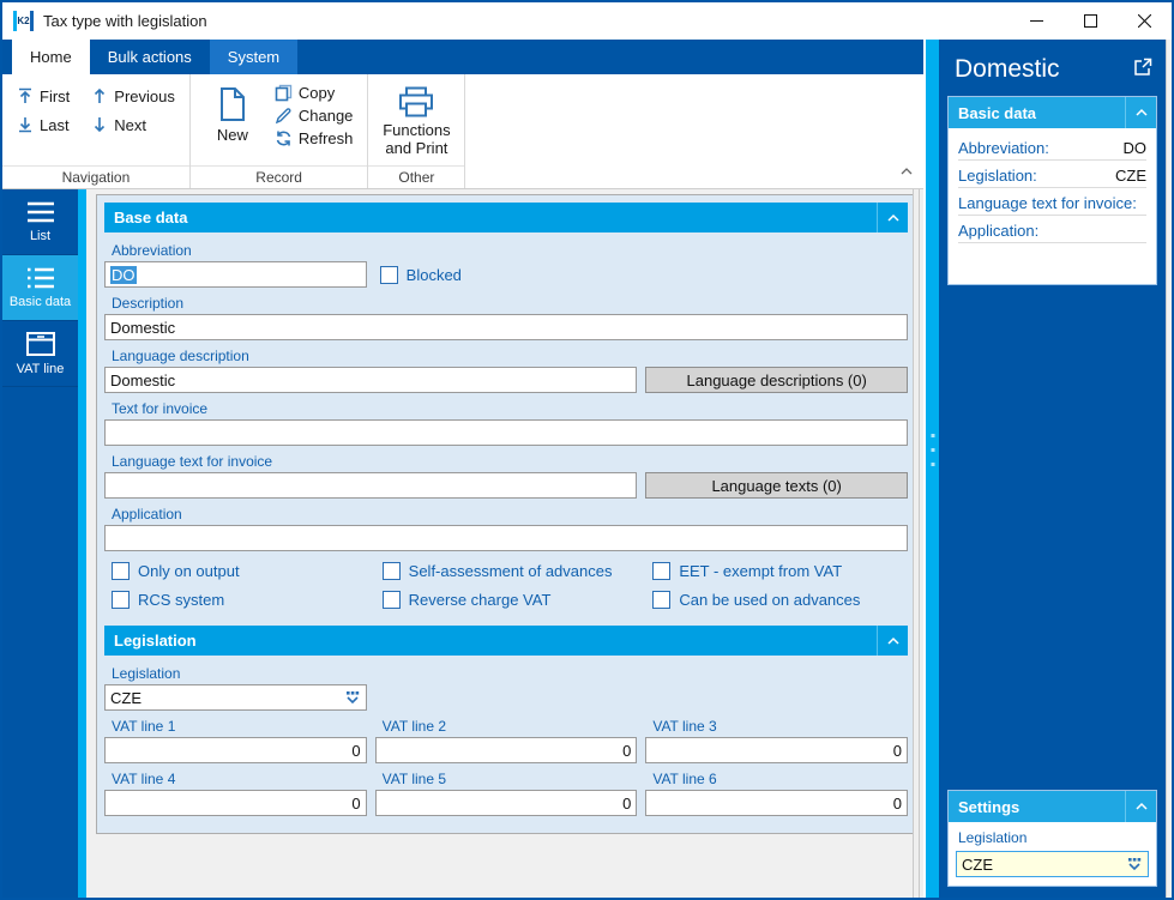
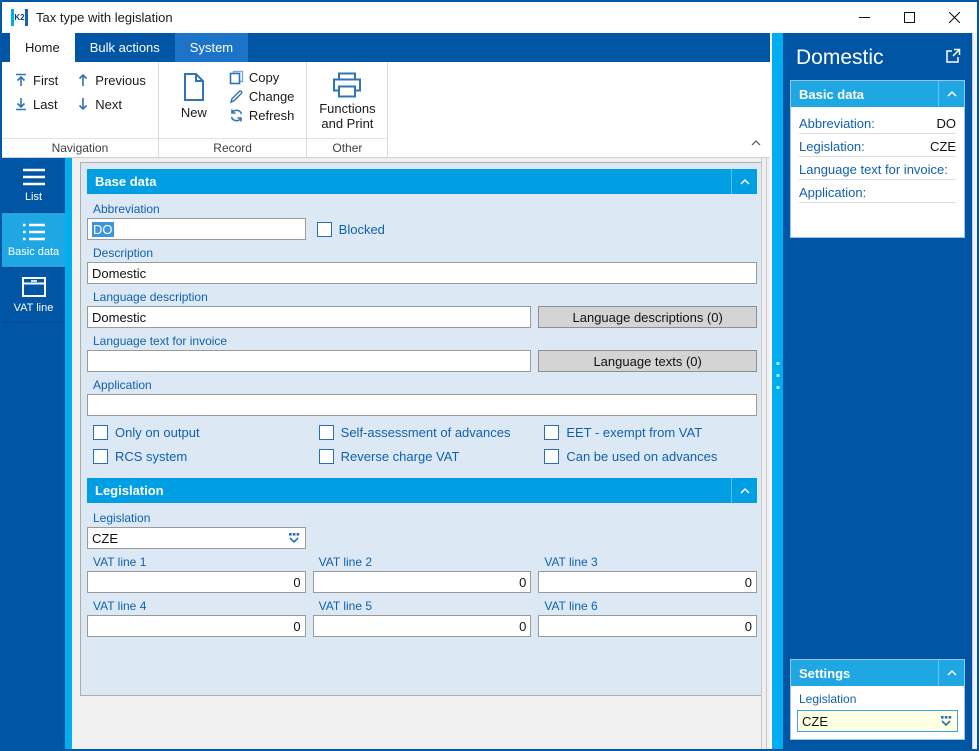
  K2
  Tax type with legislation
  Home
  Bulk actions
  System
  First
  Previous
  Last
  Next
  Navigation
  New
  Copy
  Change
  Refresh
  Record
  Functions and Print
  Other
  List
  Basic data
  VAT line
  Base data
  Abbreviation
  DO
  Blocked
  Description
  Domestic
  Language description
  Domestic
  Language descriptions (0)
- Text for invoice
  Language text for invoice
  Language texts (0)
  Application
  Only on output
  Self-assessment of advances
  EET - exempt from VAT
  RCS system
  Reverse charge VAT
  Can be used on advances
  Legislation
  Legislation
  CZE
  VAT line 1
  0
  VAT line 2
  0
  VAT line 3
  0
  VAT line 4
  0
  VAT line 5
  0
  VAT line 6
  0
  Domestic
  Basic data
  Abbreviation:
  DO
  Legislation:
  CZE
  Language text for invoice:
  Application:
  Settings
  Legislation
  CZE
